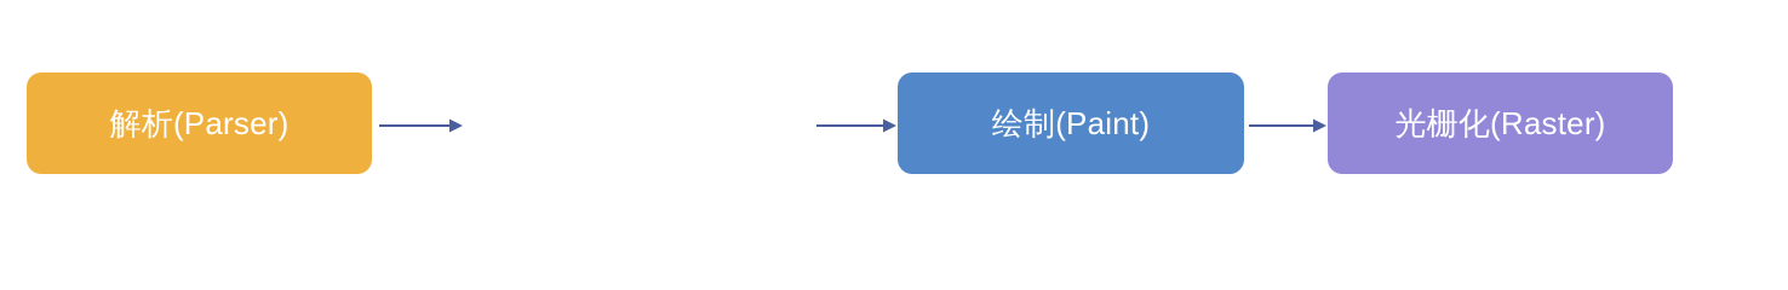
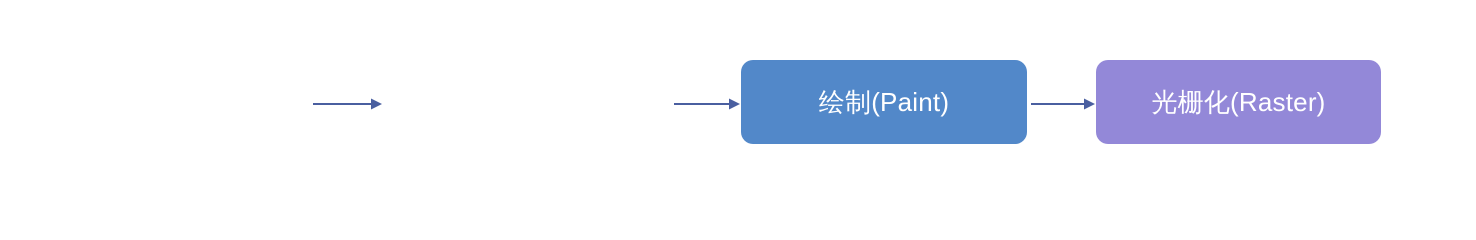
- 解析(Parser)
  绘制(Paint)
  光栅化(Raster)
